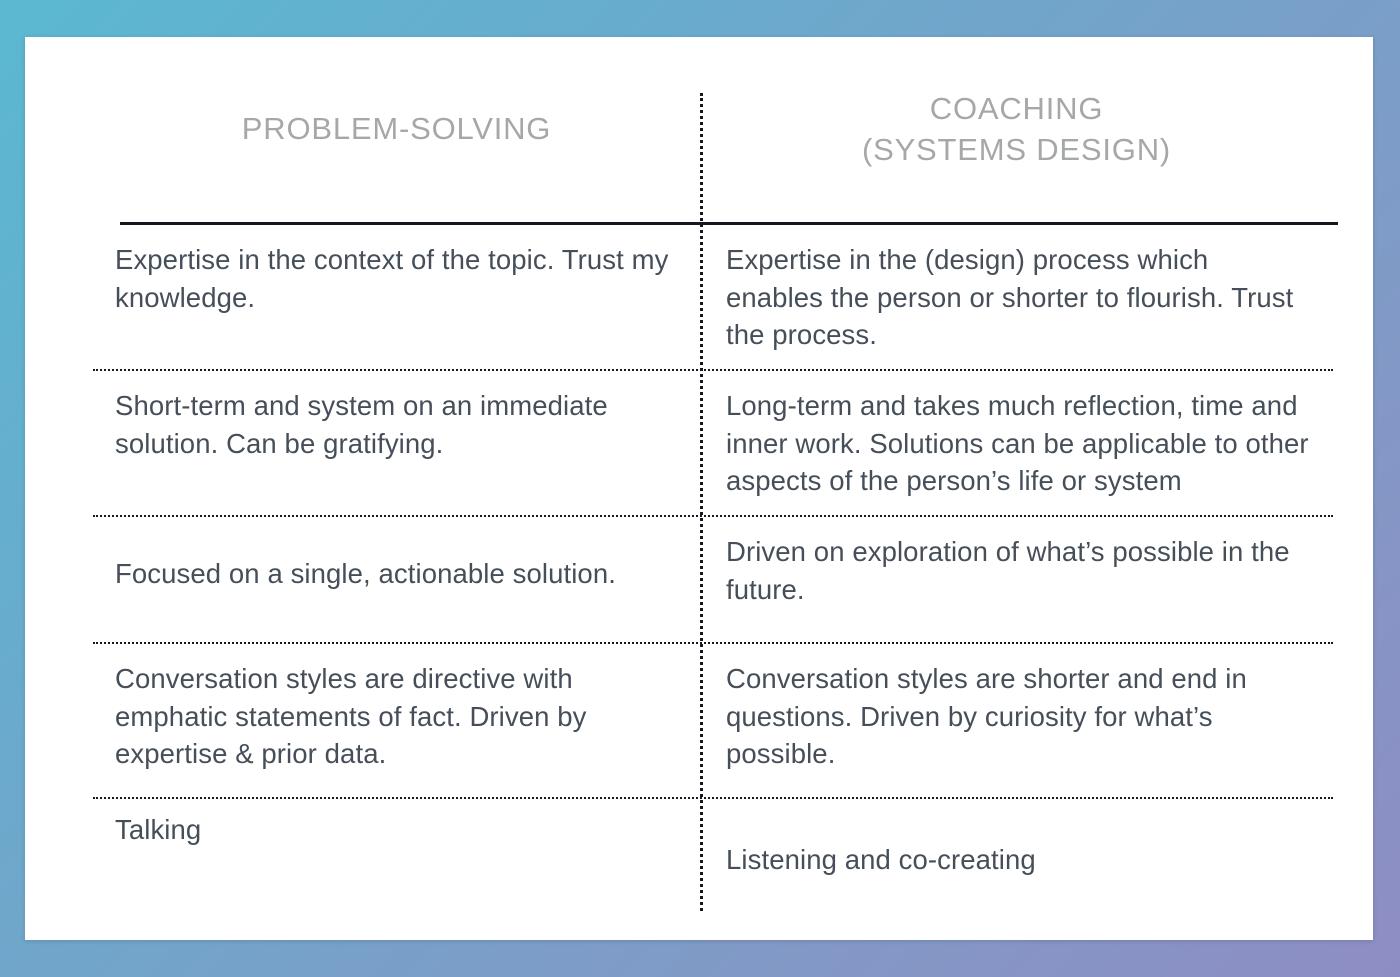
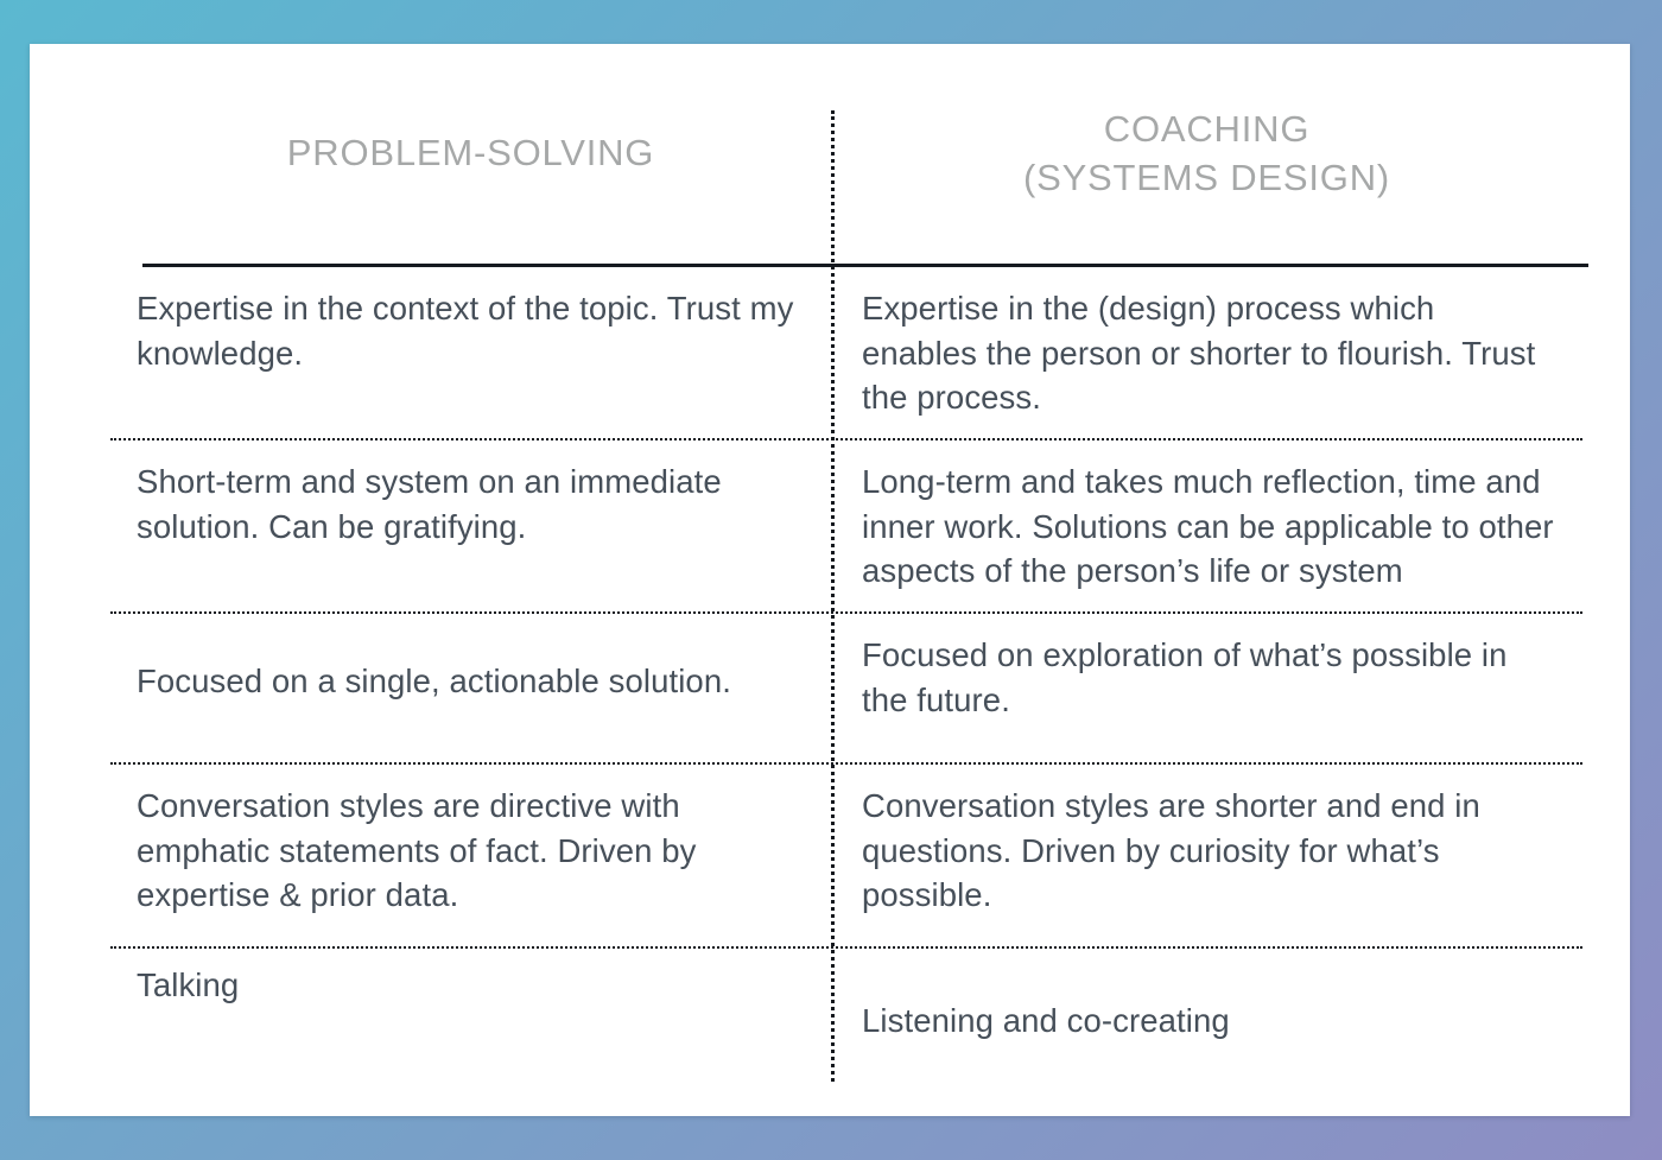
  PROBLEM-SOLVING
  COACHING
  (SYSTEMS DESIGN)
  Expertise in the context of the topic. Trust my knowledge.
  Expertise in the (design) process which enables the person or shorter to flourish. Trust the process.
  Short-term and system on an immediate solution. Can be gratifying.
  Long-term and takes much reflection, time and inner work. Solutions can be applicable to other aspects of the person’s life or system
  Focused on a single, actionable solution.
- Driven on exploration of what’s possible in the future.
+ Focused on exploration of what’s possible in the future.
  Conversation styles are directive with emphatic statements of fact. Driven by expertise & prior data.
  Conversation styles are shorter and end in questions. Driven by curiosity for what’s possible.
  Talking
  Listening and co-creating
